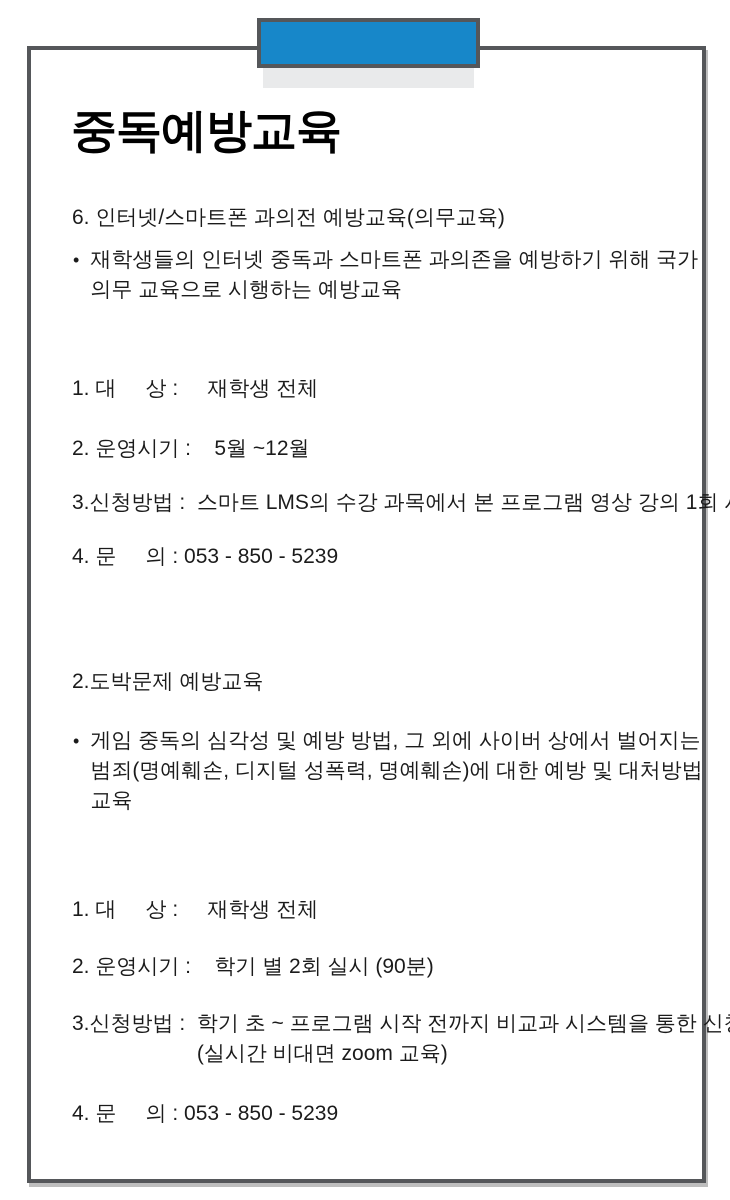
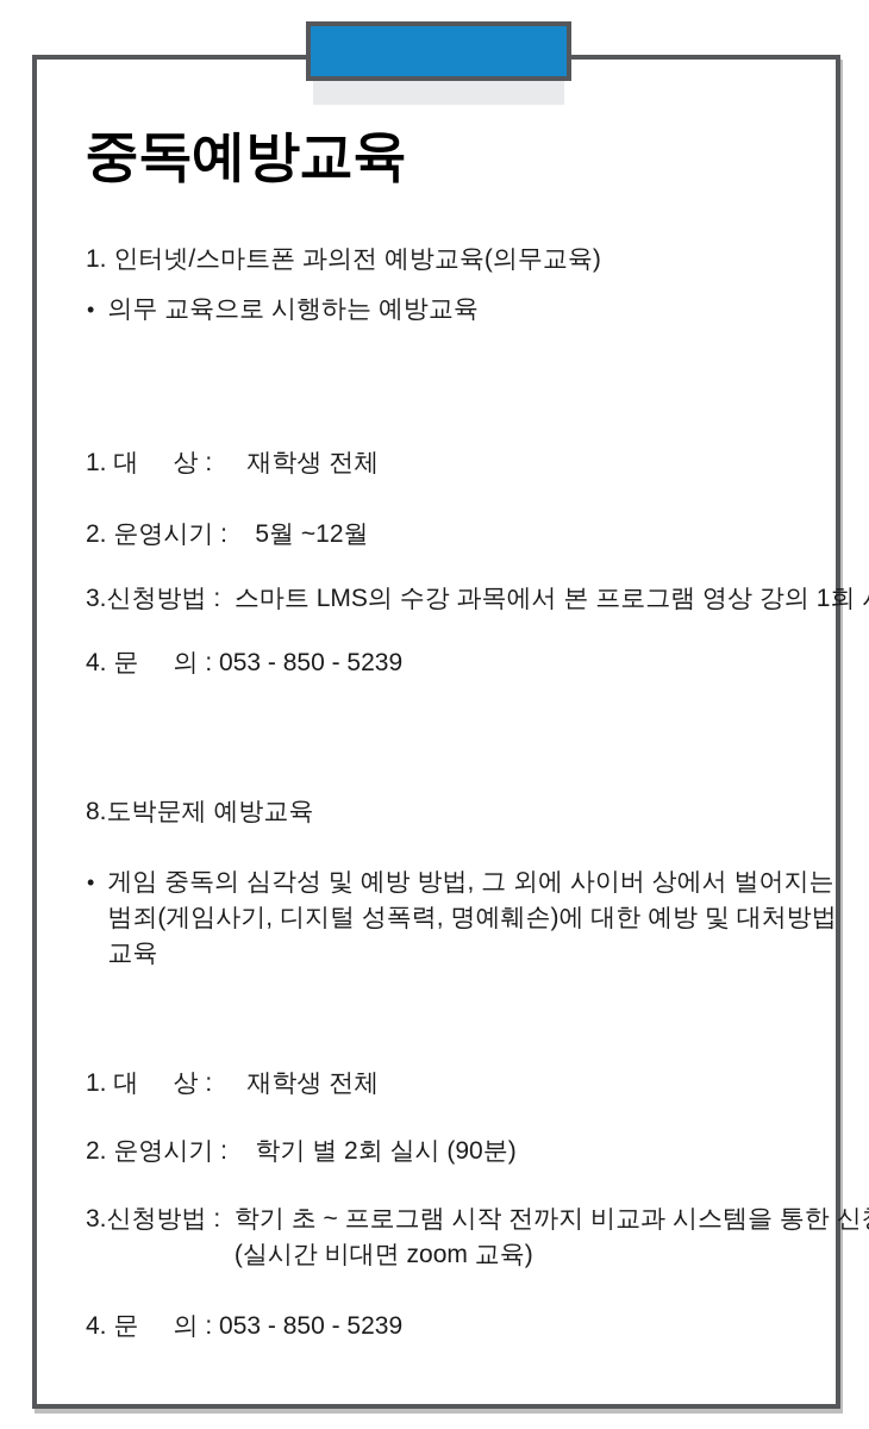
  중독예방교육
- 6. 인터넷/스마트폰 과의전 예방교육(의무교육)
+ 1. 인터넷/스마트폰 과의전 예방교육(의무교육)
  •
- 재학생들의 인터넷 중독과 스마트폰 과의존을 예방하기 위해 국가
  의무 교육으로 시행하는 예방교육
  1. 대 상 :
  재학생 전체
  2. 운영시기 :
  5월 ~12월
  3.신청방법 :
  스마트 LMS의 수강 과목에서 본 프로그램 영상 강의 1회
  4. 문 의 :
  053 - 850 - 5239
- 2.도박문제 예방교육
+ 8.도박문제 예방교육
  •
  게임 중독의 심각성 및 예방 방법, 그 외에 사이버 상에서 벌어지는
- 범죄(명예훼손, 디지털 성폭력, 명예훼손)에 대한 예방 및 대처방법
+ 범죄(게임사기, 디지털 성폭력, 명예훼손)에 대한 예방 및 대처방법
  교육
  1. 대 상 :
  재학생 전체
  2. 운영시기 :
  학기 별 2회 실시 (90분)
  3.신청방법 :
  학기 초 ~ 프로그램 시작 전까지 비교과 시스템을 통한 신
  (실시간 비대면 zoom 교육)
  4. 문 의 :
  053 - 850 - 5239
